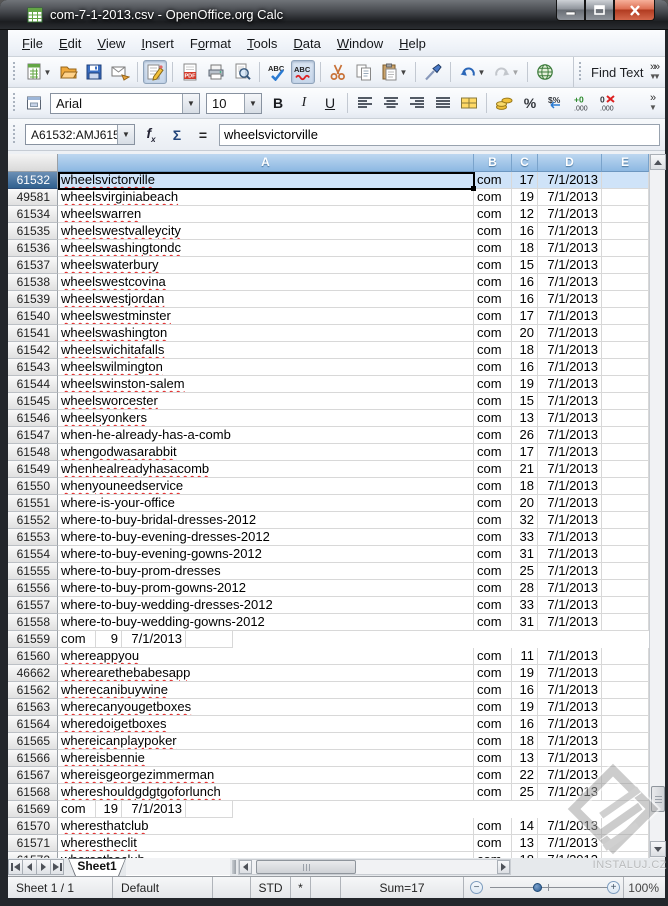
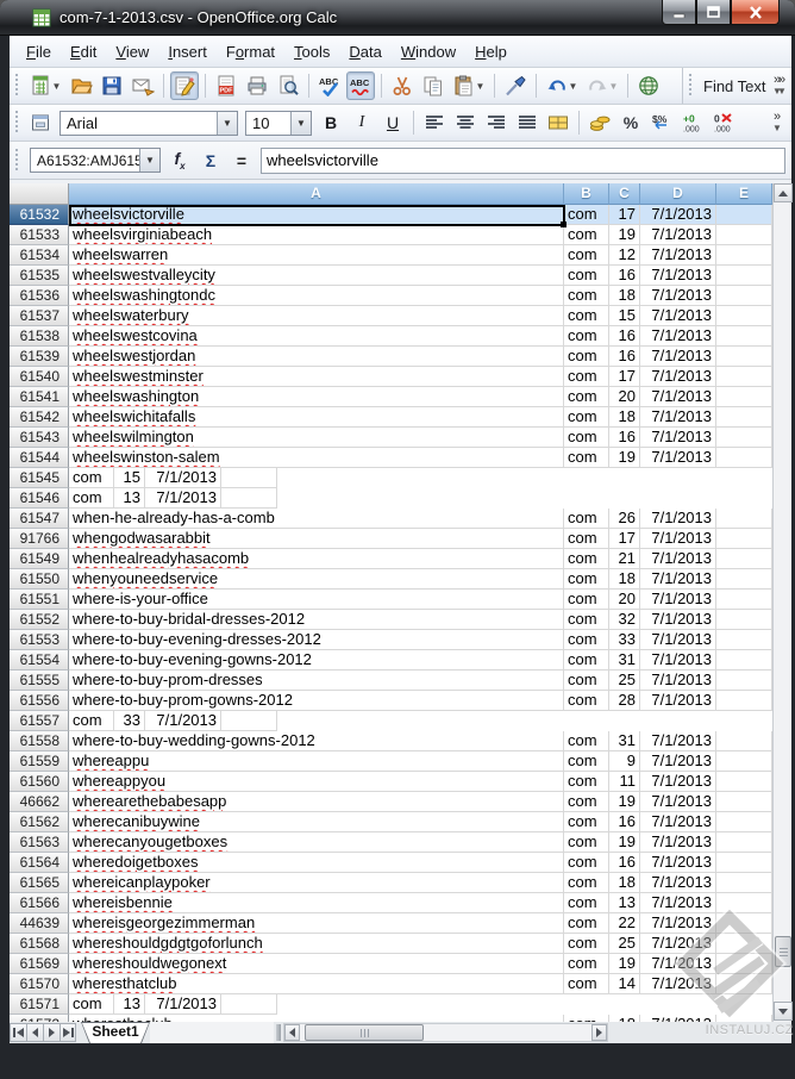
  com-7-1-2013.csv - OpenOffice.org Calc
  File
  Edit
  View
  Insert
  Format
  Tools
  Data
  Window
  Help
  ▼
  ABC
  ABC
  ▼
  ▼
  ▼
  »
  ▼
  Find Text
  »
  ▼
  Arial
  ▼
  10
  ▼
  B
  I
  U
  %
  $%
  +0
  0
  »
  ▼
  A61532:AMJ61
  ▼
  fx
  Σ
  =
  wheelsvictorville
  A
  B
  C
  D
  E
  61532
  wheelsvictorville
  com
  17
  7/1/2013
- 49581
+ 61533
  wheelsvirginiabeach
  com
  19
  7/1/2013
  61534
  wheelswarren
  com
  12
  7/1/2013
  61535
  wheelswestvalleycity
  com
  16
  7/1/2013
  61536
  wheelswashingtondc
  com
  18
  7/1/2013
  61537
  wheelswaterbury
  com
  15
  7/1/2013
  61538
  wheelswestcovina
  com
  16
  7/1/2013
  61539
  wheelswestjordan
  com
  16
  7/1/2013
  61540
  wheelswestminster
  com
  17
  7/1/2013
  61541
  wheelswashington
  com
  20
  7/1/2013
  61542
  wheelswichitafalls
  com
  18
  7/1/2013
  61543
  wheelswilmington
  com
  16
  7/1/2013
  61544
  wheelswinston-salem
  com
  19
  7/1/2013
  61545
- wheelsworcester
  com
  15
  7/1/2013
  61546
- wheelsyonkers
  com
  13
  7/1/2013
  61547
  when-he-already-has-a-comb
  com
  26
  7/1/2013
- 61548
+ 91766
  whengodwasarabbit
  com
  17
  7/1/2013
  61549
  whenhealreadyhasacomb
  com
  21
  7/1/2013
  61550
  whenyouneedservice
  com
  18
  7/1/2013
  61551
  where-is-your-office
  com
  20
  7/1/2013
  61552
  where-to-buy-bridal-dresses-2012
  com
  32
  7/1/2013
  61553
  where-to-buy-evening-dresses-2012
  com
  33
  7/1/2013
  61554
  where-to-buy-evening-gowns-2012
  com
  31
  7/1/2013
  61555
  where-to-buy-prom-dresses
  com
  25
  7/1/2013
  61556
  where-to-buy-prom-gowns-2012
  com
  28
  7/1/2013
  61557
- where-to-buy-wedding-dresses-2012
  com
  33
  7/1/2013
  61558
  where-to-buy-wedding-gowns-2012
  com
  31
  7/1/2013
  61559
+ whereappu
  com
  9
  7/1/2013
  61560
  whereappyou
  com
  11
  7/1/2013
  46662
  wherearethebabesapp
  com
  19
  7/1/2013
  61562
  wherecanibuywine
  com
  16
  7/1/2013
  61563
  wherecanyougetboxes
  com
  19
  7/1/2013
  61564
  wheredoigetboxes
  com
  16
  7/1/2013
  61565
  whereicanplaypoker
  com
  18
  7/1/2013
  61566
  whereisbennie
  com
  13
  7/1/2013
- 61567
+ 44639
  whereisgeorgezimmerman
  com
  22
  7/1/2013
  61568
  whereshouldgdgtgoforlunch
  com
  25
  7/1/2013
  61569
+ whereshouldwegonext
  com
  19
  7/1/2013
  61570
  wheresthatclub
  com
  14
  7/1/2013
  61571
- wherestheclit
  com
  13
  7/1/2013
  Sheet1
- Sheet 1 / 1
- Default
- STD
- *
- Sum=17
- −
- +
- 100%
  INSTALUJ.CZ
